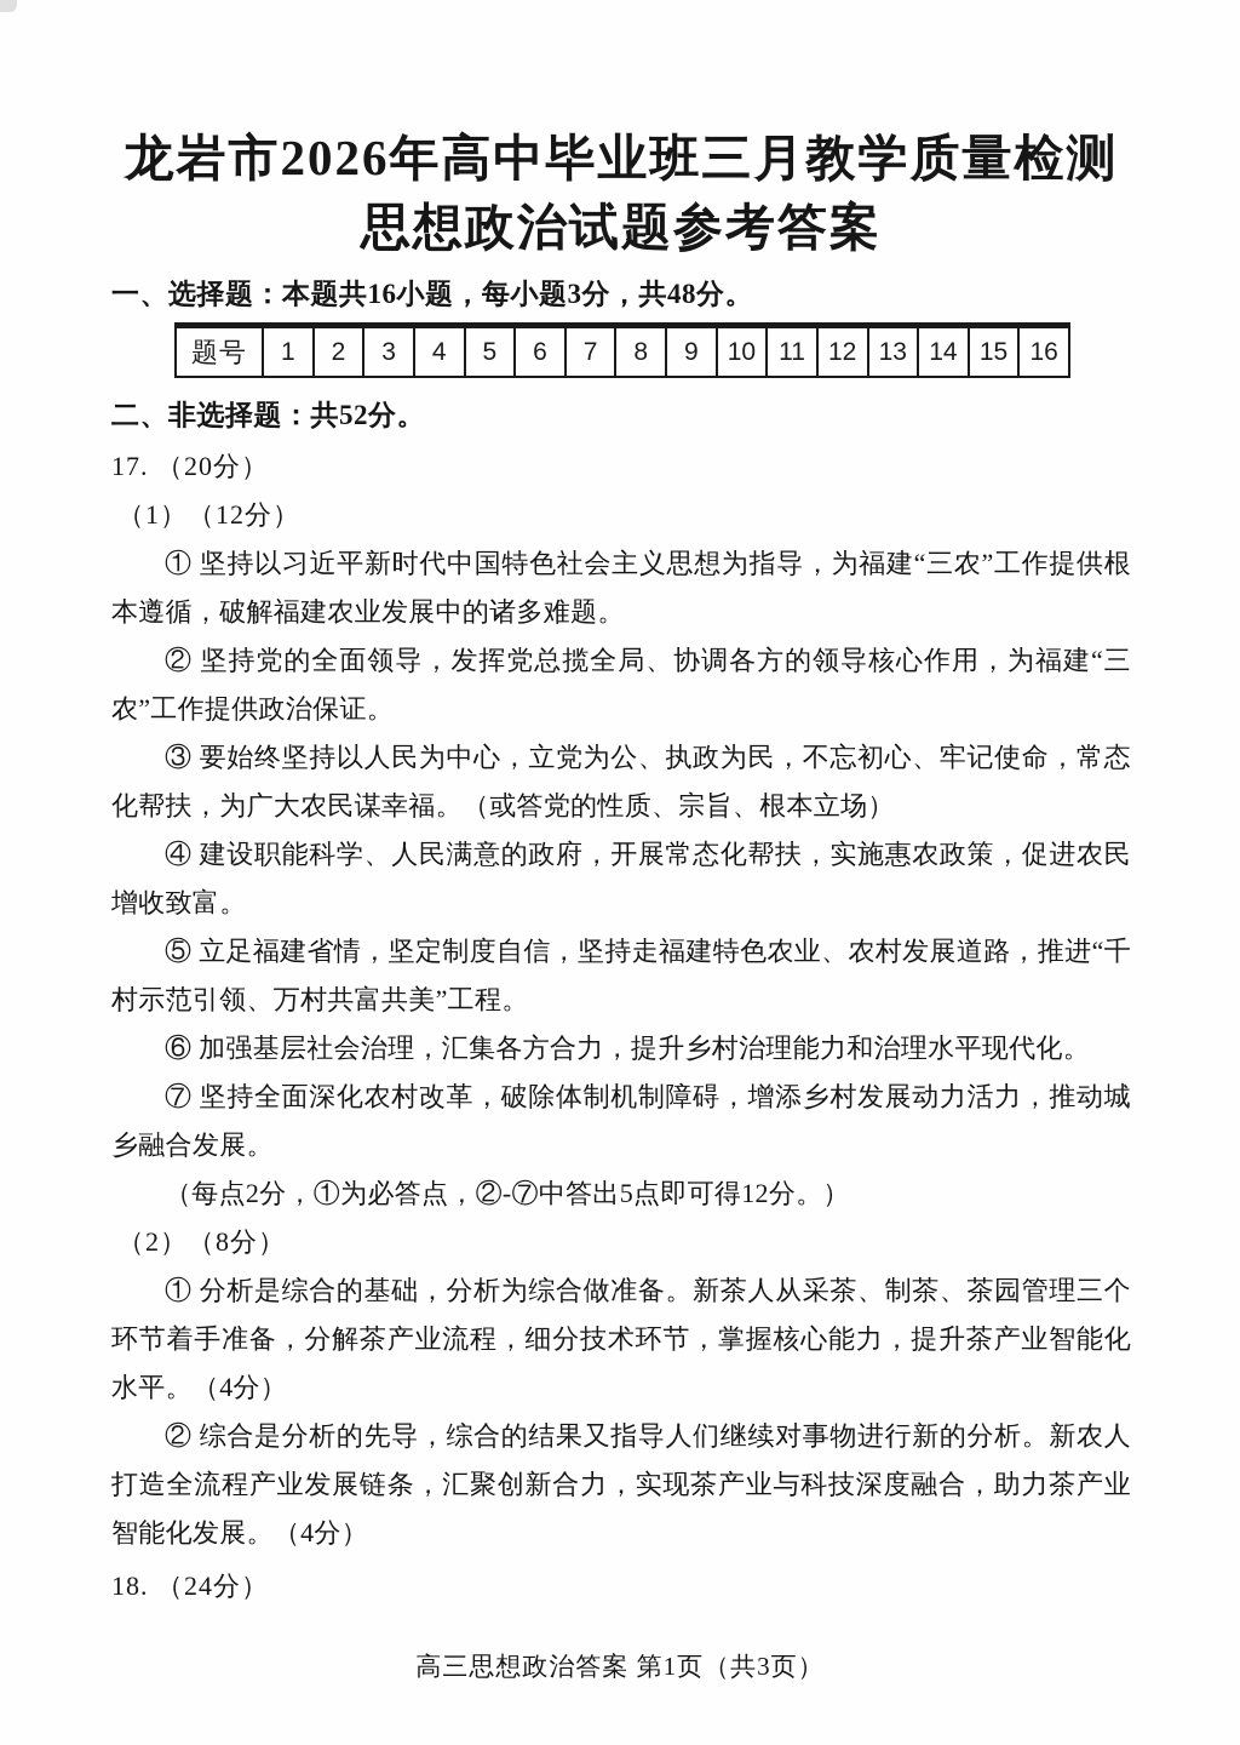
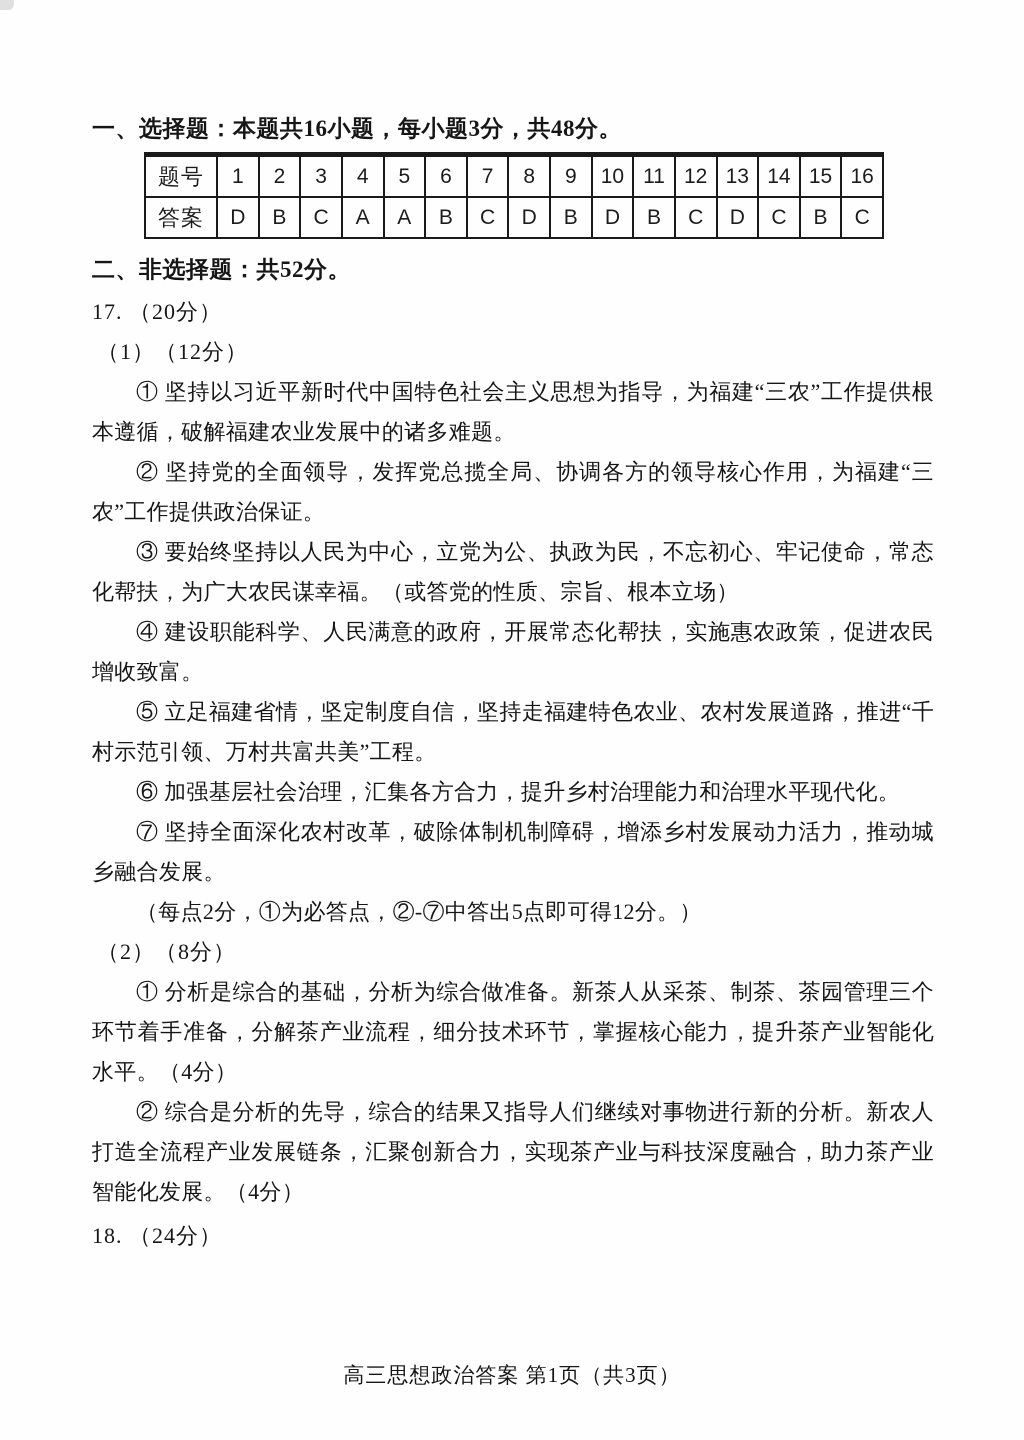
- 龙岩市2026年高中毕业班三月教学质量检测
- 思想政治试题参考答案
  一、选择题：本题共16小题，每小题3分，共48分。
  题号	1	2	3	4	5	6	7	8	9	10	11	12	13	14	15	16
+ 答案	D	B	C	A	A	B	C	D	B	D	B	C	D	C	B	C
  二、非选择题：共52分。
  17. （20分）
  （1）（12分）
  ① 坚持以习近平新时代中国特色社会主义思想为指导，为福建“三农”工作提供根本遵循，破解福建农业发展中的诸多难题。
  ② 坚持党的全面领导，发挥党总揽全局、协调各方的领导核心作用，为福建“三农”工作提供政治保证。
  ③ 要始终坚持以人民为中心，立党为公、执政为民，不忘初心、牢记使命，常态化帮扶，为广大农民谋幸福。（或答党的性质、宗旨、根本立场）
  ④ 建设职能科学、人民满意的政府，开展常态化帮扶，实施惠农政策，促进农民增收致富。
  ⑤ 立足福建省情，坚定制度自信，坚持走福建特色农业、农村发展道路，推进“千村示范引领、万村共富共美”工程。
  ⑥ 加强基层社会治理，汇集各方合力，提升乡村治理能力和治理水平现代化。
  ⑦ 坚持全面深化农村改革，破除体制机制障碍，增添乡村发展动力活力，推动城乡融合发展。
  （每点2分，①为必答点，②-⑦中答出5点即可得12分。）
  （2）（8分）
  ① 分析是综合的基础，分析为综合做准备。新茶人从采茶、制茶、茶园管理三个环节着手准备，分解茶产业流程，细分技术环节，掌握核心能力，提升茶产业智能化水平。（4分）
  ② 综合是分析的先导，综合的结果又指导人们继续对事物进行新的分析。新农人打造全流程产业发展链条，汇聚创新合力，实现茶产业与科技深度融合，助力茶产业智能化发展。（4分）
  18. （24分）
  高三思想政治答案 第1页（共3页）
